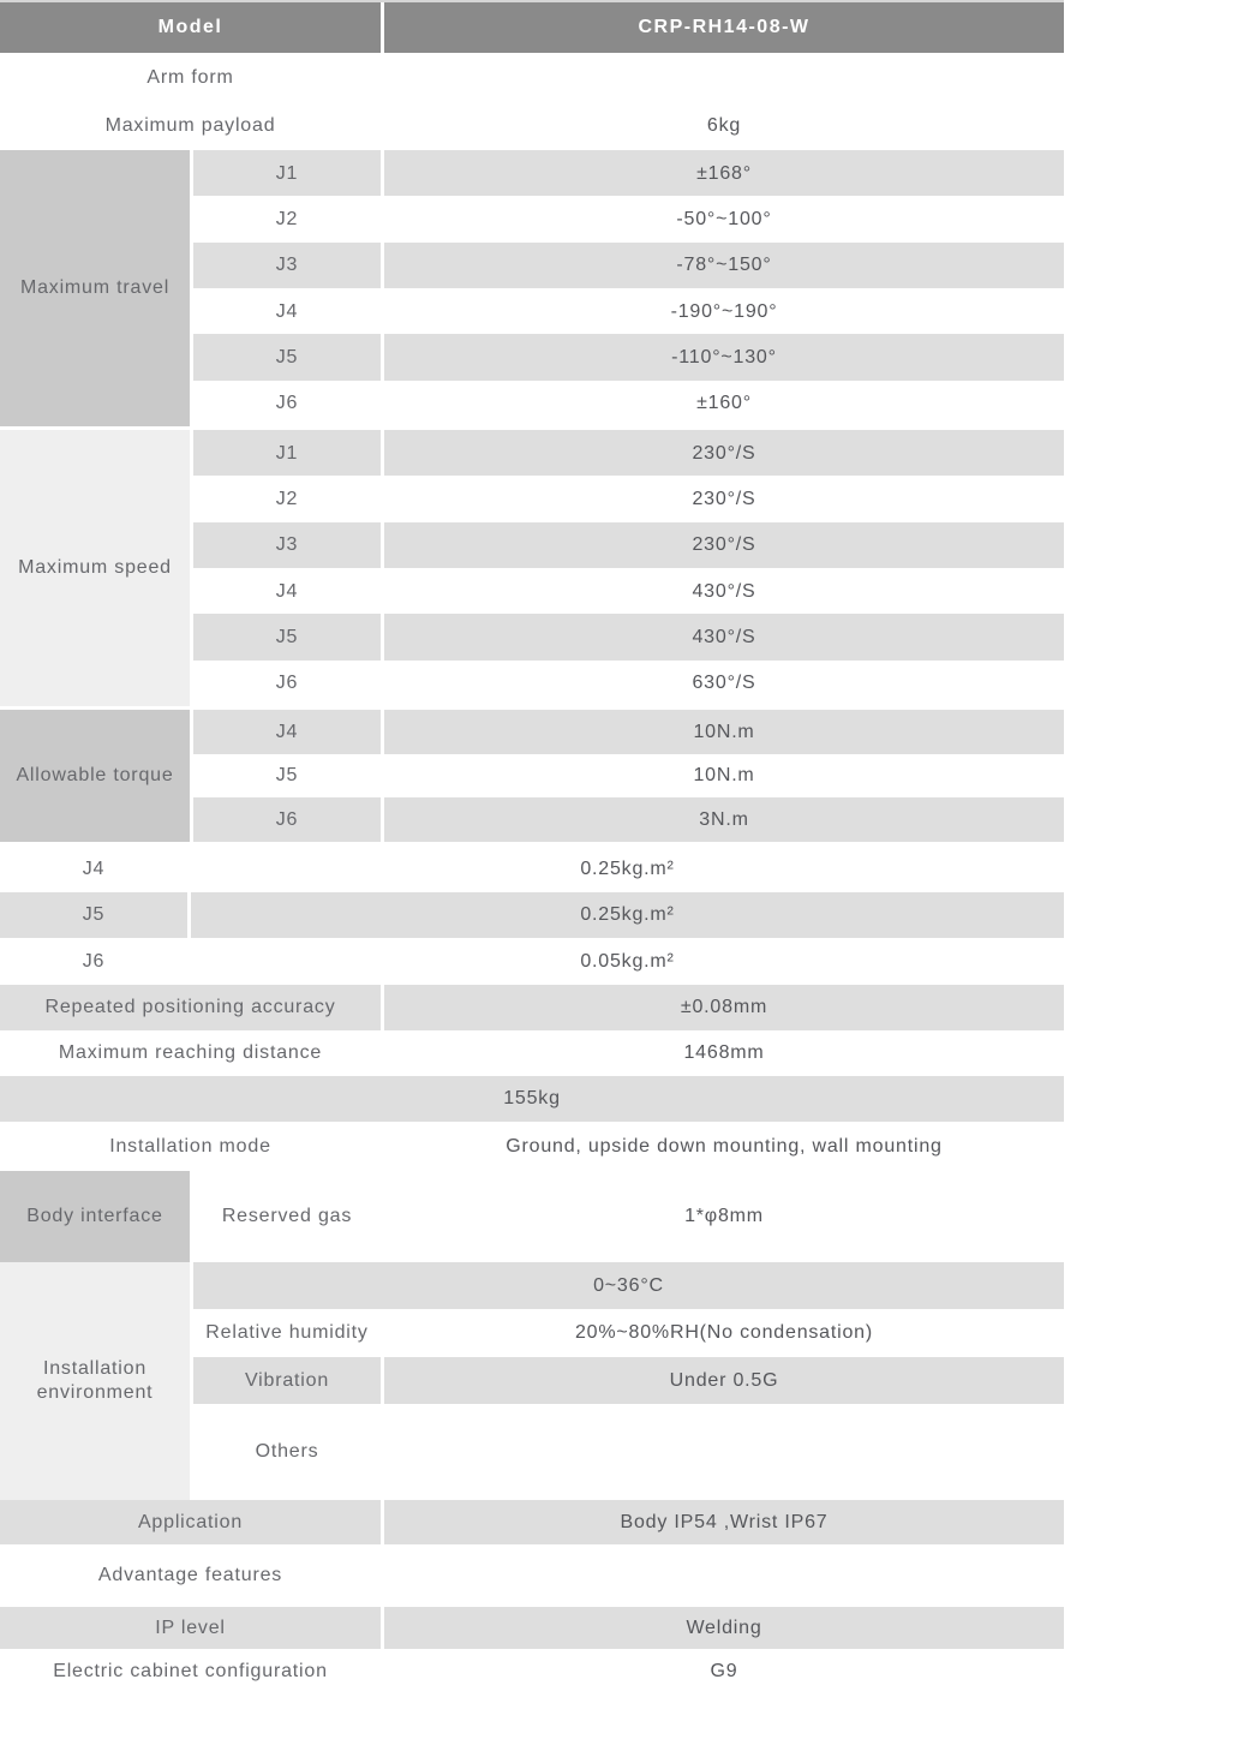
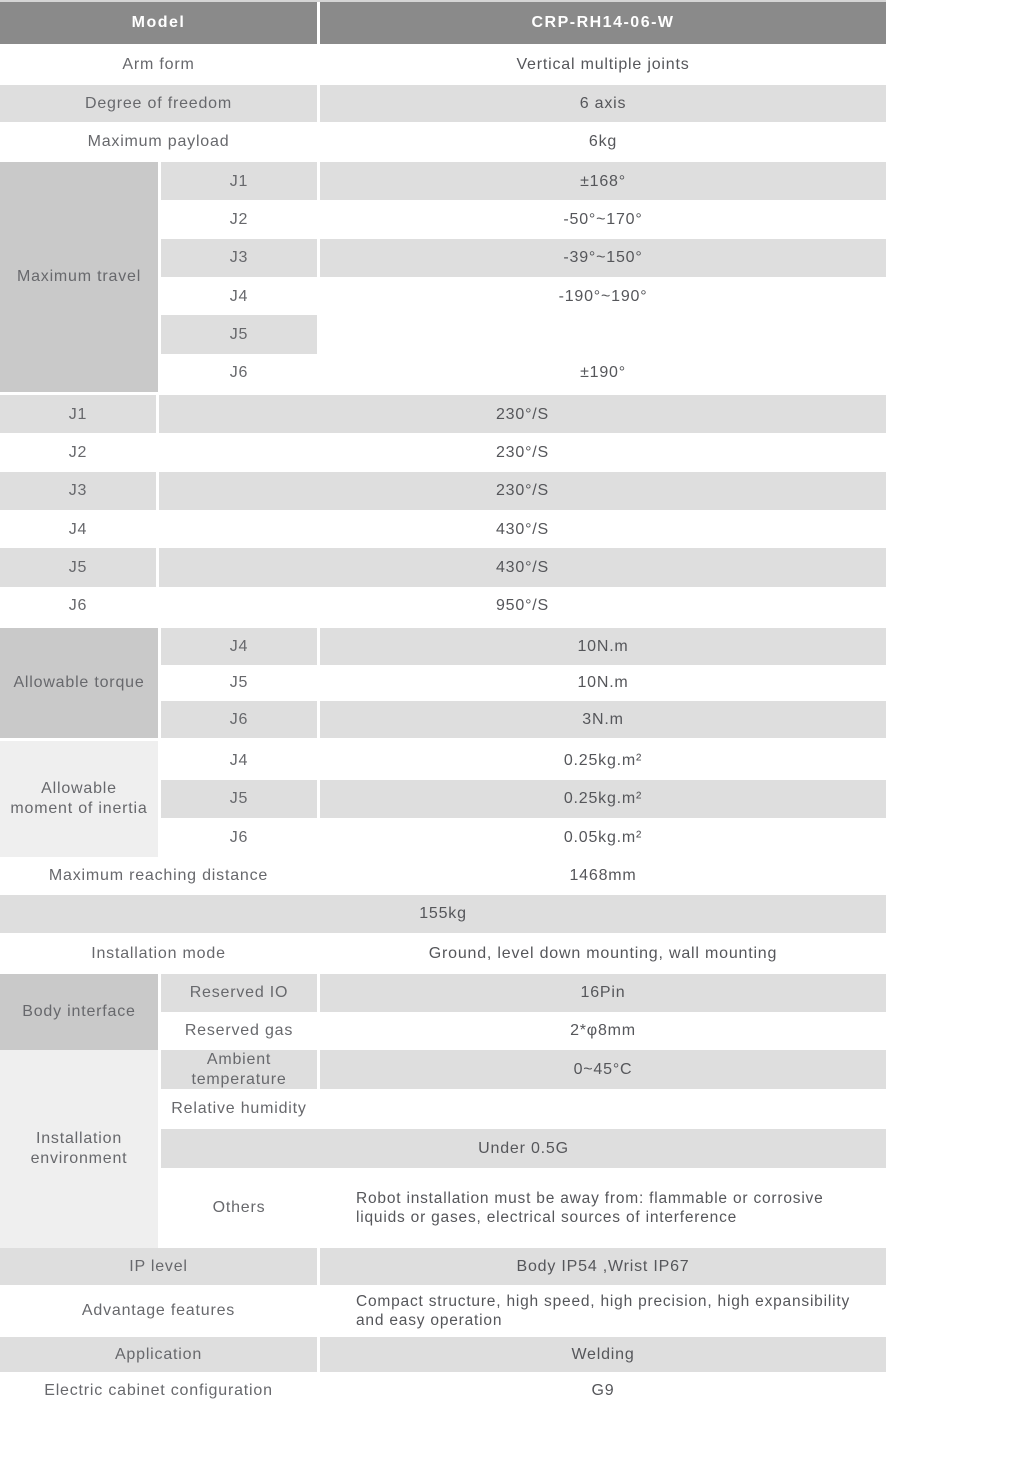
  Model
- CRP-RH14-08-W
+ CRP-RH14-06-W
  Arm form
+ Vertical multiple joints
+ Degree of freedom
+ 6 axis
  Maximum payload
  6kg
  Maximum travel
  J1
  ±168°
  J2
- -50°~100°
+ -50°~170°
  J3
- -78°~150°
+ -39°~150°
  J4
  -190°~190°
  J5
- -110°~130°
  J6
- ±160°
+ ±190°
- Maximum speed
  J1
  230°/S
  J2
  230°/S
  J3
  230°/S
  J4
  430°/S
  J5
  430°/S
  J6
- 630°/S
+ 950°/S
  Allowable torque
  J4
  10N.m
  J5
  10N.m
  J6
  3N.m
+ Allowable moment of inertia
  J4
  0.25kg.m²
  J5
  0.25kg.m²
  J6
  0.05kg.m²
- Repeated positioning accuracy
- ±0.08mm
  Maximum reaching distance
  1468mm
  155kg
  Installation mode
- Ground, upside down mounting, wall mounting
+ Ground, level down mounting, wall mounting
  Body interface
+ Reserved IO
+ 16Pin
  Reserved gas
- 1*φ8mm
+ 2*φ8mm
  Installation environment
+ Ambient temperature
- 0~36°C
+ 0~45°C
  Relative humidity
- 20%~80%RH(No condensation)
- Vibration
  Under 0.5G
  Others
+ Robot installation must be away from: flammable or corrosive liquids or gases, electrical sources of interference
- Application
+ IP level
  Body IP54 ,Wrist IP67
  Advantage features
+ Compact structure, high speed, high precision, high expansibility and easy operation
- IP level
+ Application
  Welding
  Electric cabinet configuration
  G9
